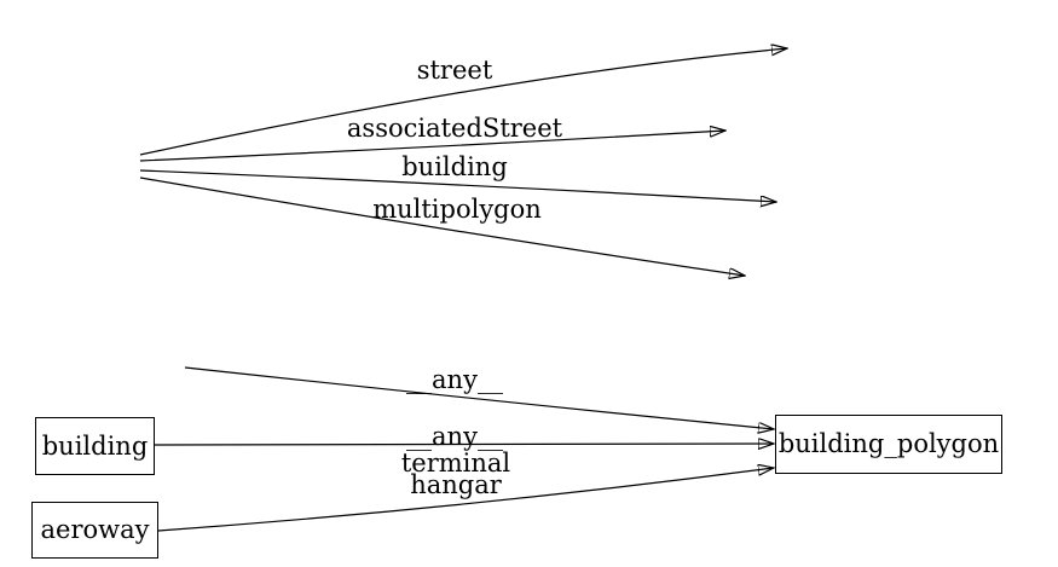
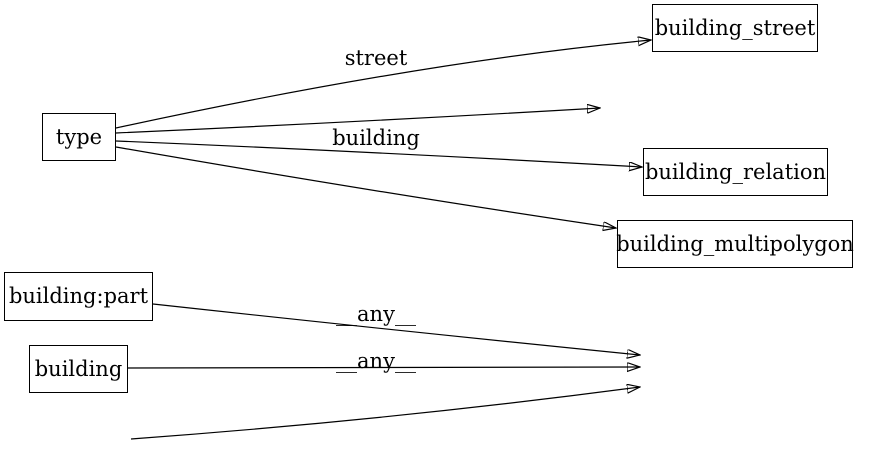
+ type
+ building_street
+ building_relation
+ building_multipolygon
+ building:part
  building
- aeroway
- building_polygon
  street
- associatedStreet
  building
- multipolygon
  __any__
  __any__
- terminal
- hangar
